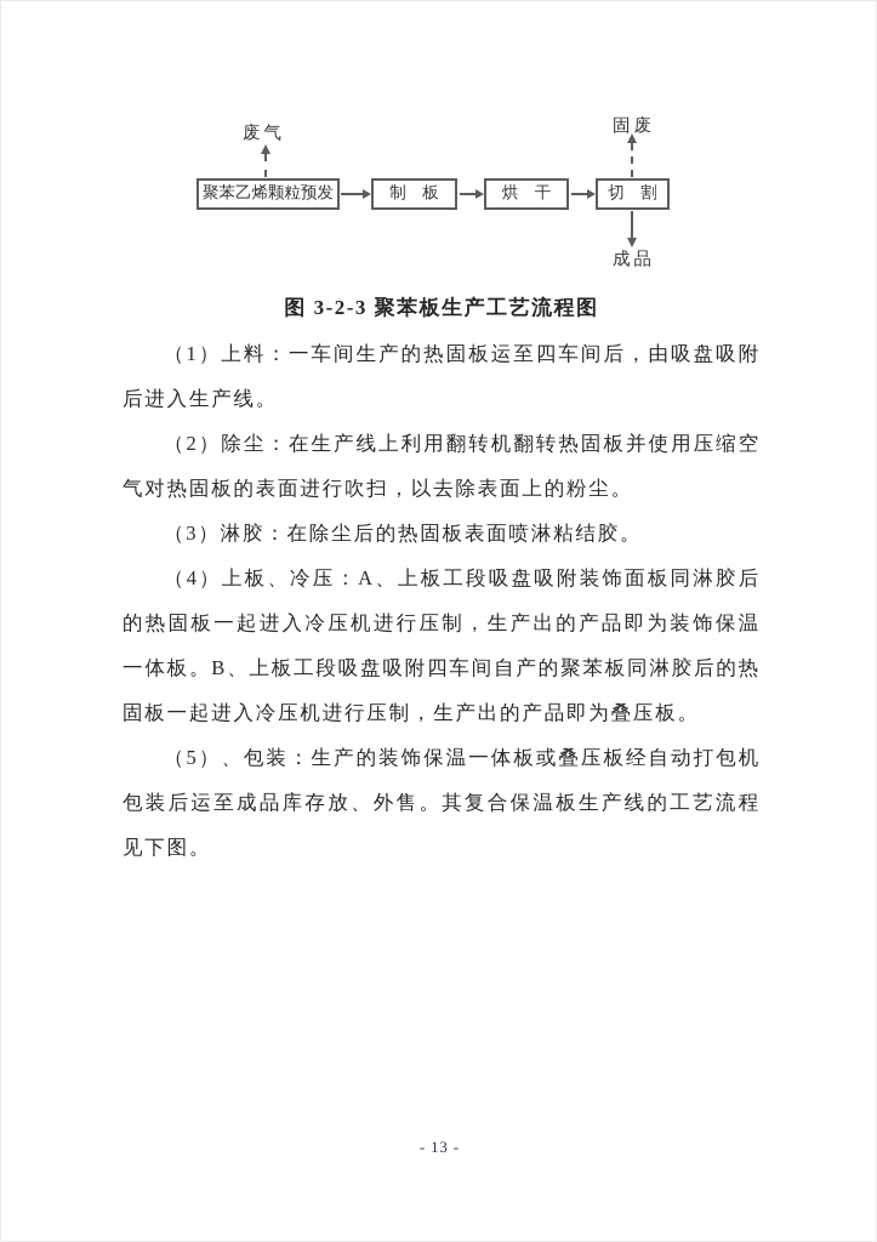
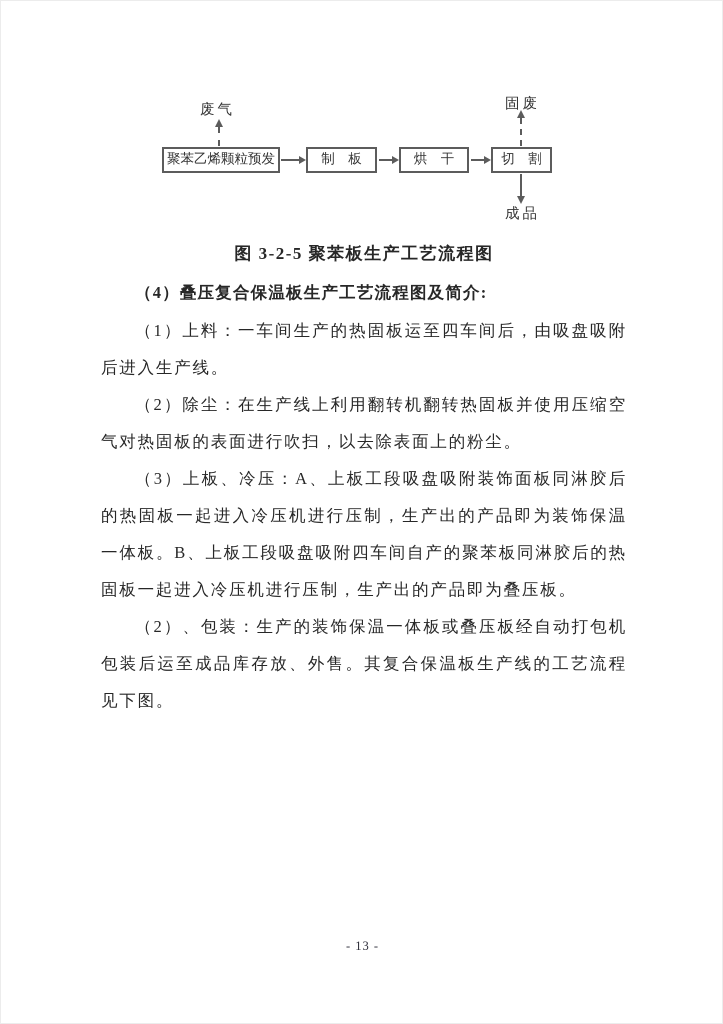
  废气
  固废
  成品
  聚苯乙烯颗粒预发
  制 板
  烘 干
  切 割
- 图 3-2-3 聚苯板生产工艺流程图
+ 图 3-2-5 聚苯板生产工艺流程图
+ （4）叠压复合保温板生产工艺流程图及简介:
  （1）上料：一车间生产的热固板运至四车间后，由吸盘吸附后进入生产线。
  （2）除尘：在生产线上利用翻转机翻转热固板并使用压缩空气对热固板的表面进行吹扫，以去除表面上的粉尘。
- （3）淋胶：在除尘后的热固板表面喷淋粘结胶。
- （4）上板、冷压：A、上板工段吸盘吸附装饰面板同淋胶后的热固板一起进入冷压机进行压制，生产出的产品即为装饰保温一体板。B、上板工段吸盘吸附四车间自产的聚苯板同淋胶后的热固板一起进入冷压机进行压制，生产出的产品即为叠压板。
+ （3）上板、冷压：A、上板工段吸盘吸附装饰面板同淋胶后的热固板一起进入冷压机进行压制，生产出的产品即为装饰保温一体板。B、上板工段吸盘吸附四车间自产的聚苯板同淋胶后的热固板一起进入冷压机进行压制，生产出的产品即为叠压板。
- （5）、包装：生产的装饰保温一体板或叠压板经自动打包机包装后运至成品库存放、外售。其复合保温板生产线的工艺流程见下图。
+ （2）、包装：生产的装饰保温一体板或叠压板经自动打包机包装后运至成品库存放、外售。其复合保温板生产线的工艺流程见下图。
  - 13 -
